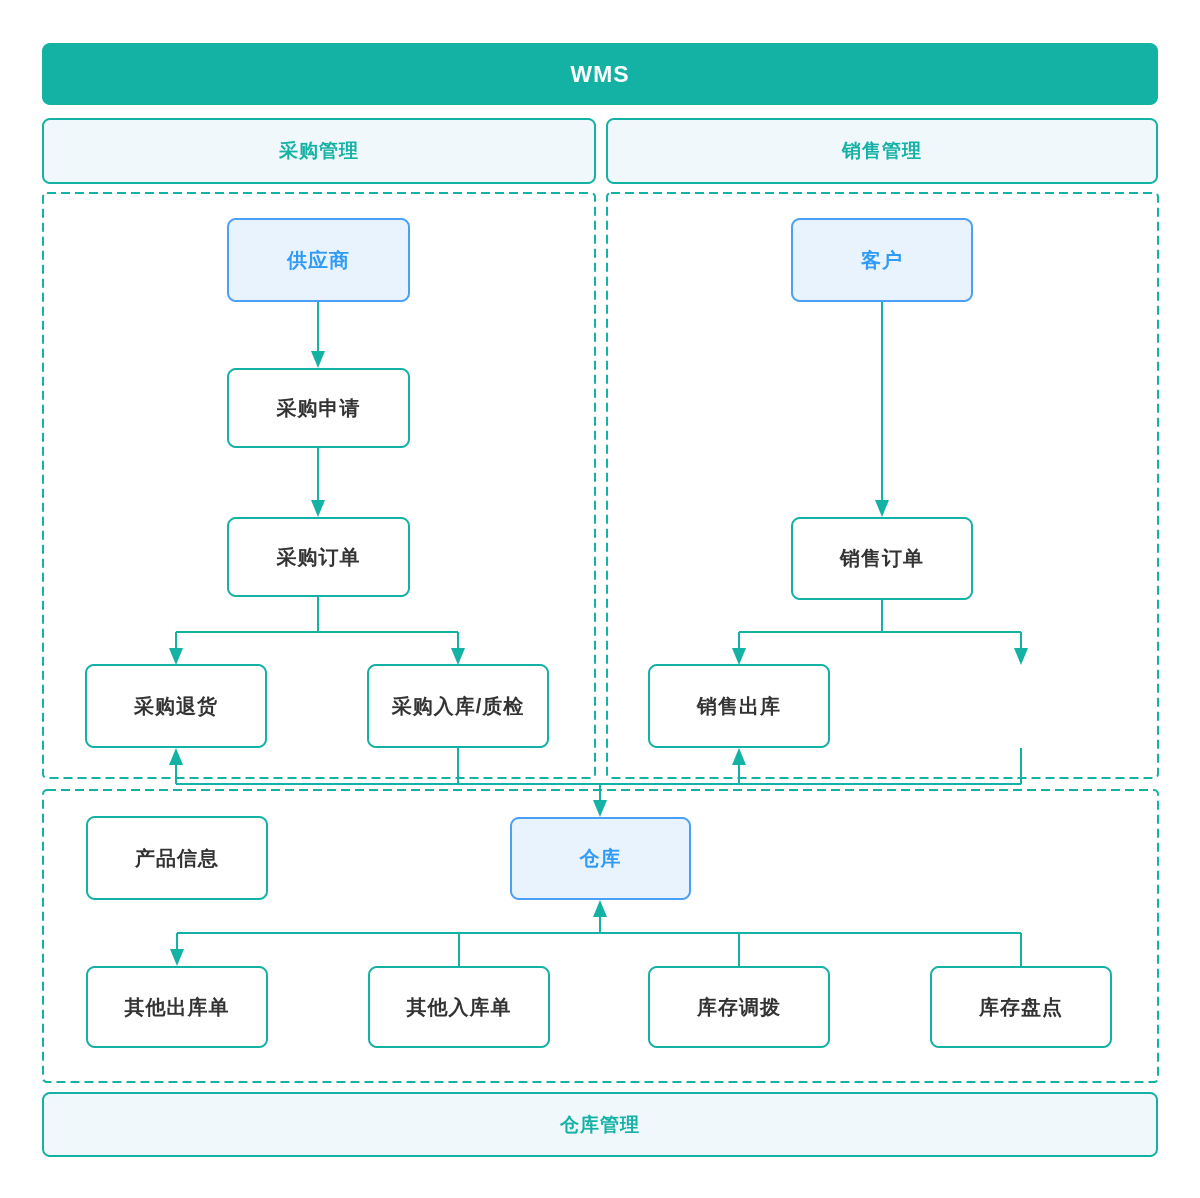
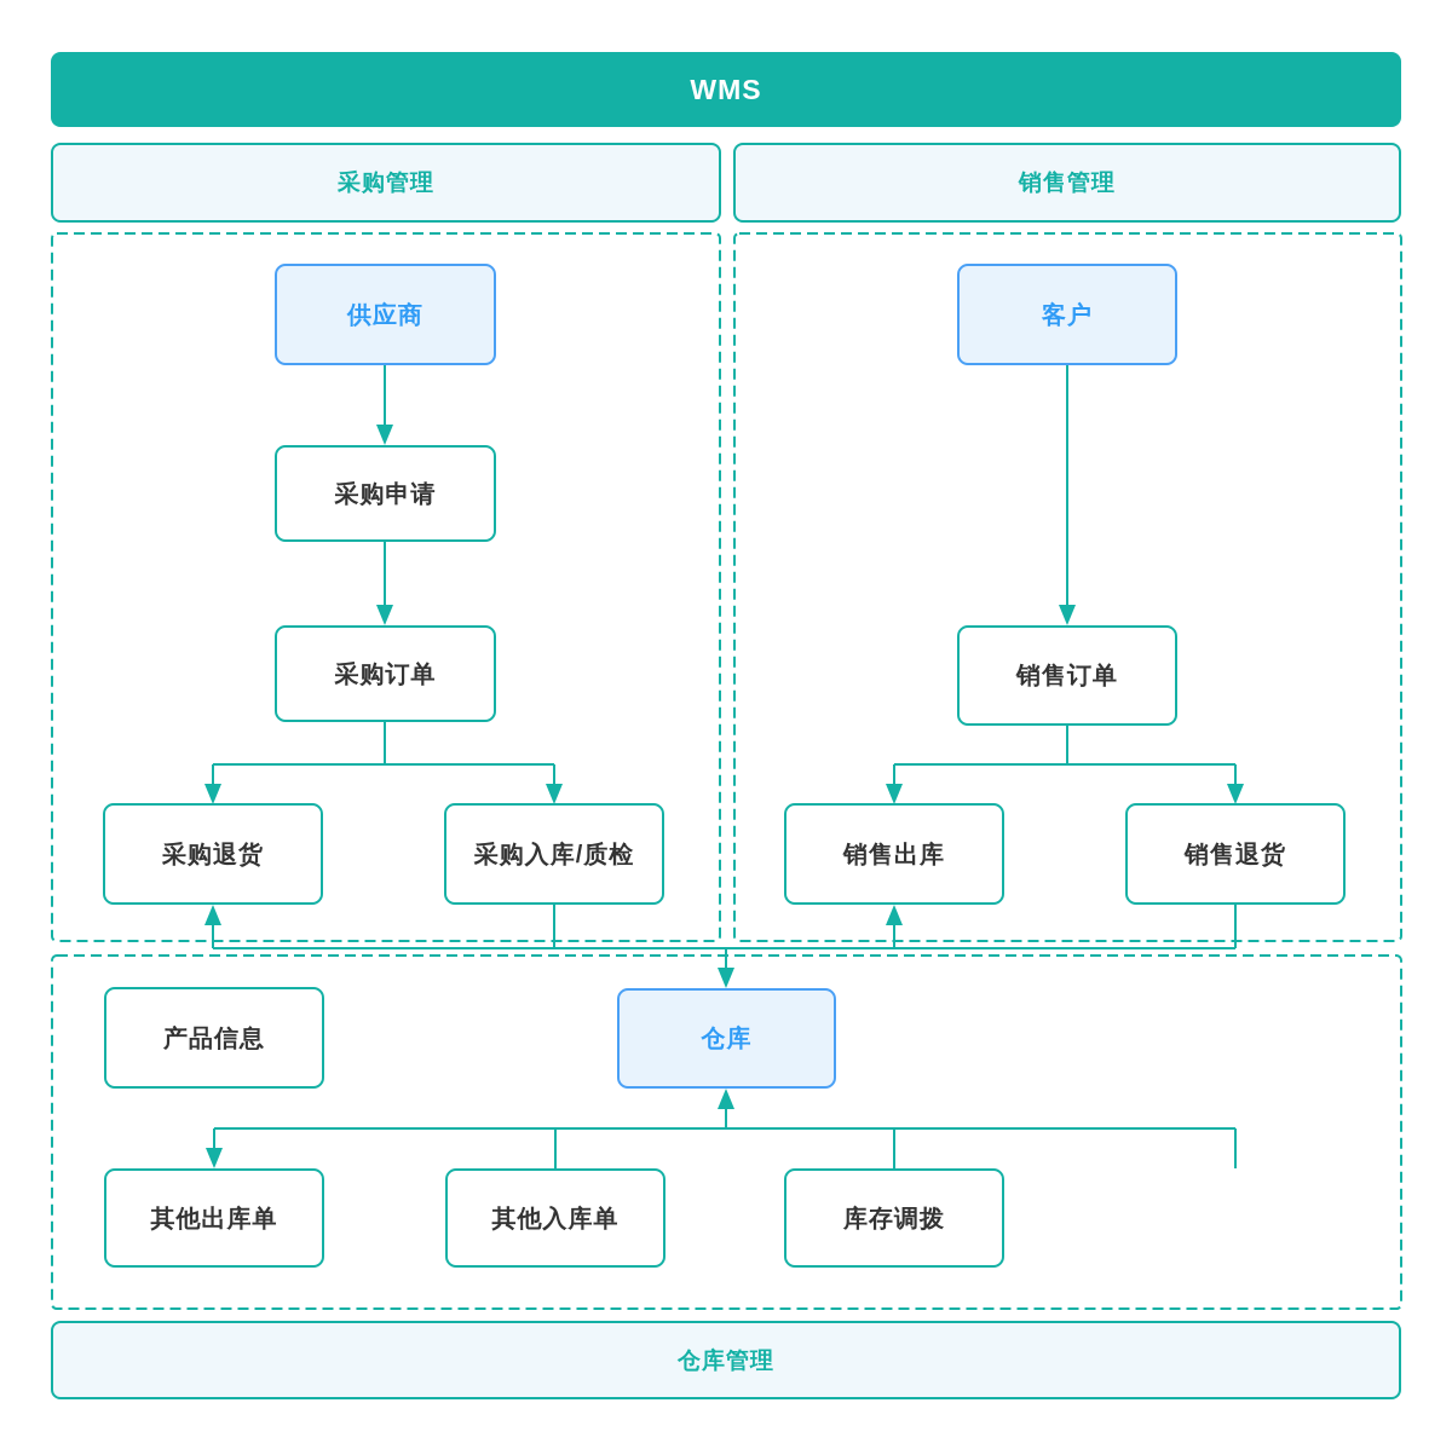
  WMS
  采购管理
  销售管理
  仓库管理
  供应商
  采购申请
  采购订单
  采购退货
  采购入库/质检
  客户
  销售订单
  销售出库
+ 销售退货
  产品信息
  仓库
  其他出库单
  其他入库单
  库存调拨
- 库存盘点
